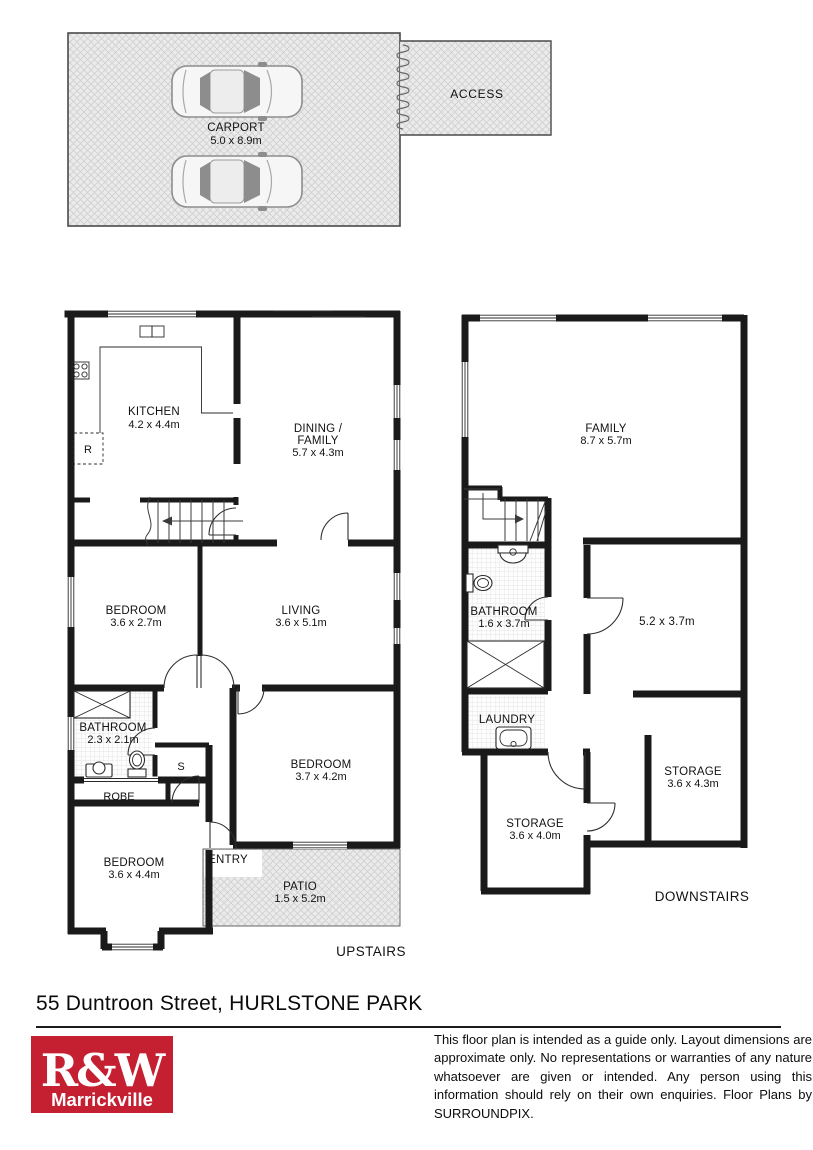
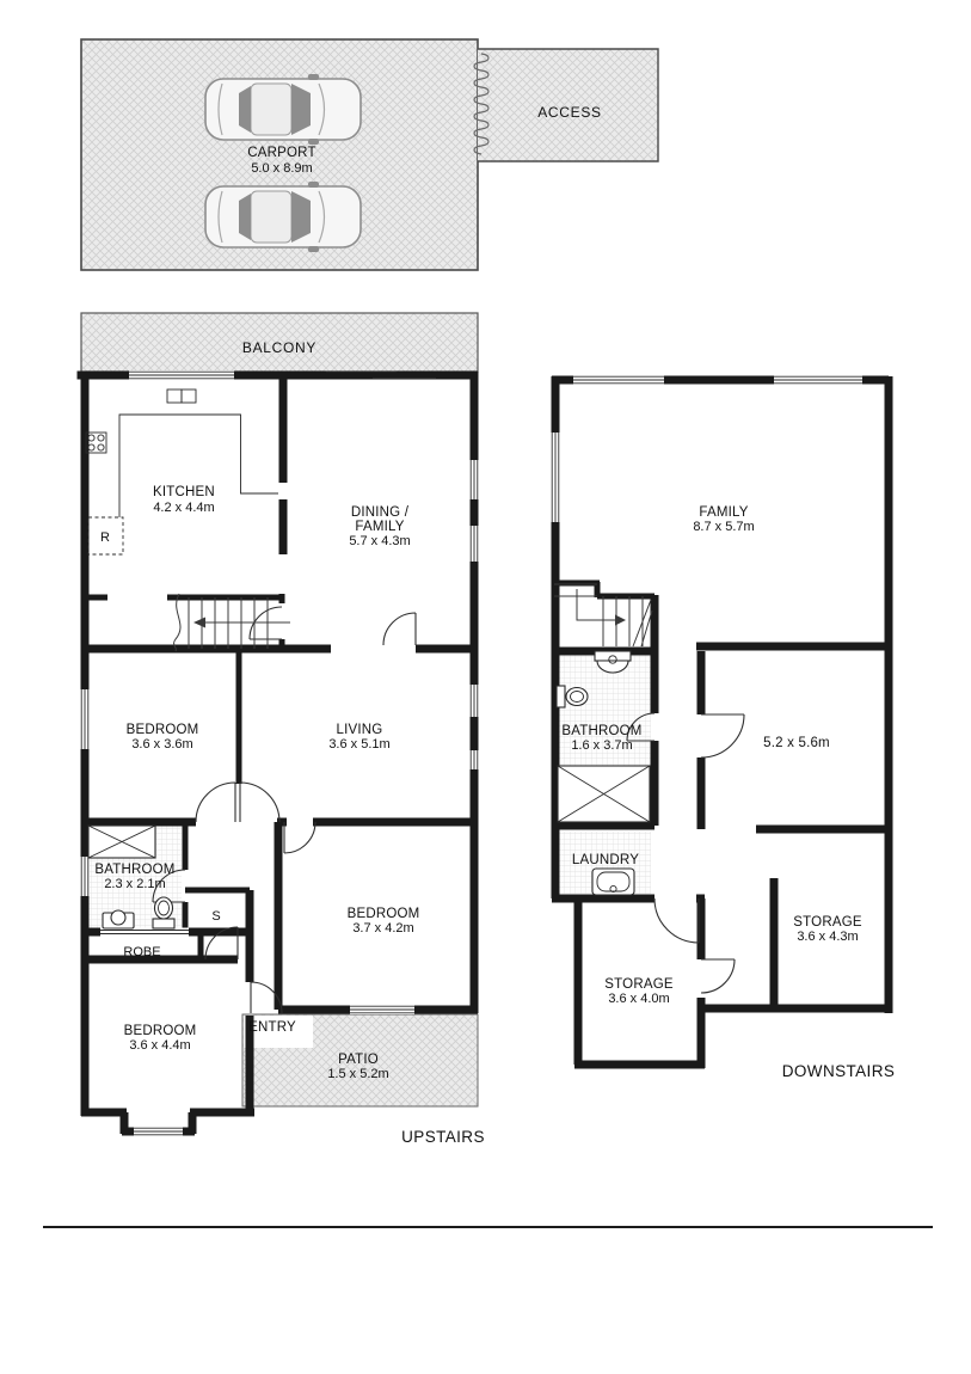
  CARPORT
  5.0 x 8.9m
  ACCESS
+ BALCONY
  KITCHEN
  4.2 x 4.4m
  R
  DINING /
  FAMILY
  5.7 x 4.3m
  BEDROOM
- 3.6 x 2.7m
+ 3.6 x 3.6m
  LIVING
  3.6 x 5.1m
  BATHROOM
  2.3 x 2.1m
  S
  ROBE
  BEDROOM
  3.7 x 4.2m
  BEDROOM
  3.6 x 4.4m
  ENTRY
  PATIO
  1.5 x 5.2m
  UPSTAIRS
  FAMILY
  8.7 x 5.7m
  BATHROOM
  1.6 x 3.7m
- 5.2 x 3.7m
+ 5.2 x 5.6m
  LAUNDRY
  STORAGE
  3.6 x 4.3m
  STORAGE
  3.6 x 4.0m
  DOWNSTAIRS
- 55 Duntroon Street, HURLSTONE PARK
- R&W
- Marrickville
- This floor plan is intended as a guide only. Layout dimensions are approximate only. No representations or warranties of any nature whatsoever are given or intended. Any person using this information should rely on their own enquiries. Floor Plans by SURROUNDPIX.
